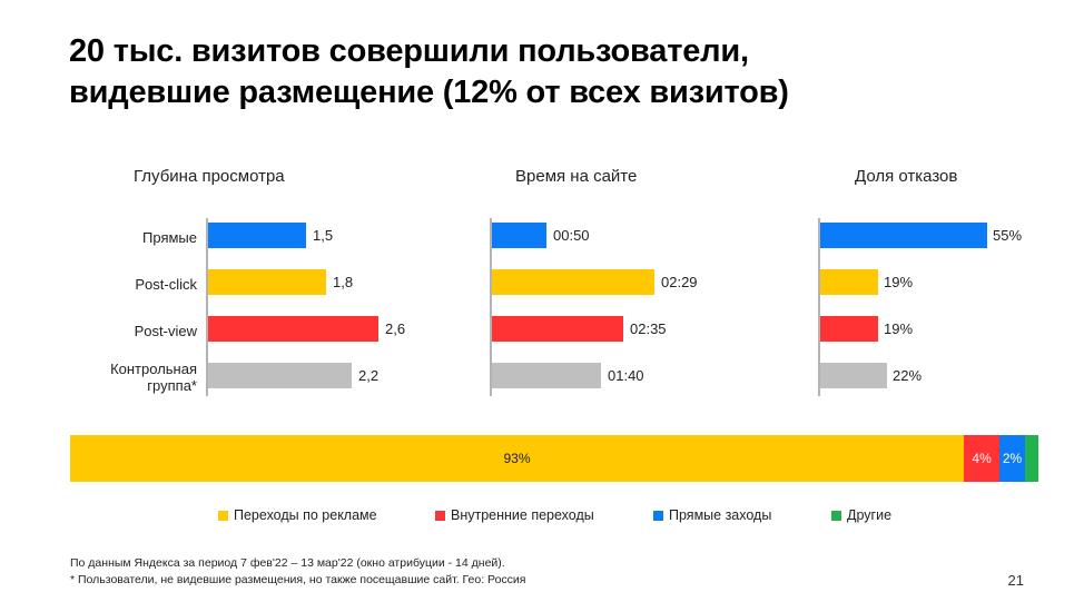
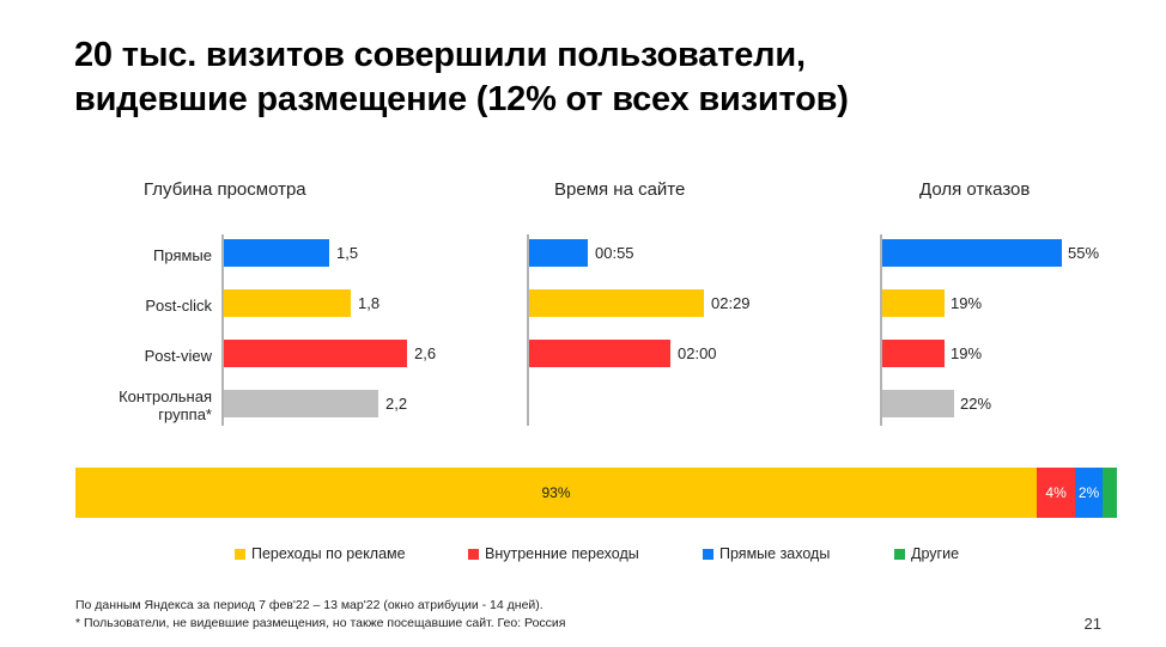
  20 тыс. визитов совершили пользователи,
  видевшие размещение (12% от всех визитов)
  Глубина просмотра
  Время на сайте
  Доля отказов
  Прямые
  1,5
  Post-click
  1,8
  Post-view
  2,6
  Контрольная
  группа*
  2,2
- 00:50
+ 00:55
  02:29
- 02:35
+ 02:00
- 01:40
  55%
  19%
  19%
  22%
  93%
  4%
  2%
  Переходы по рекламе
  Внутренние переходы
  Прямые заходы
  Другие
  По данным Яндекса за период 7 фев'22 – 13 мар'22 (окно атрибуции - 14 дней).
  * Пользователи, не видевшие размещения, но также посещавшие сайт. Гео: Россия
  21
